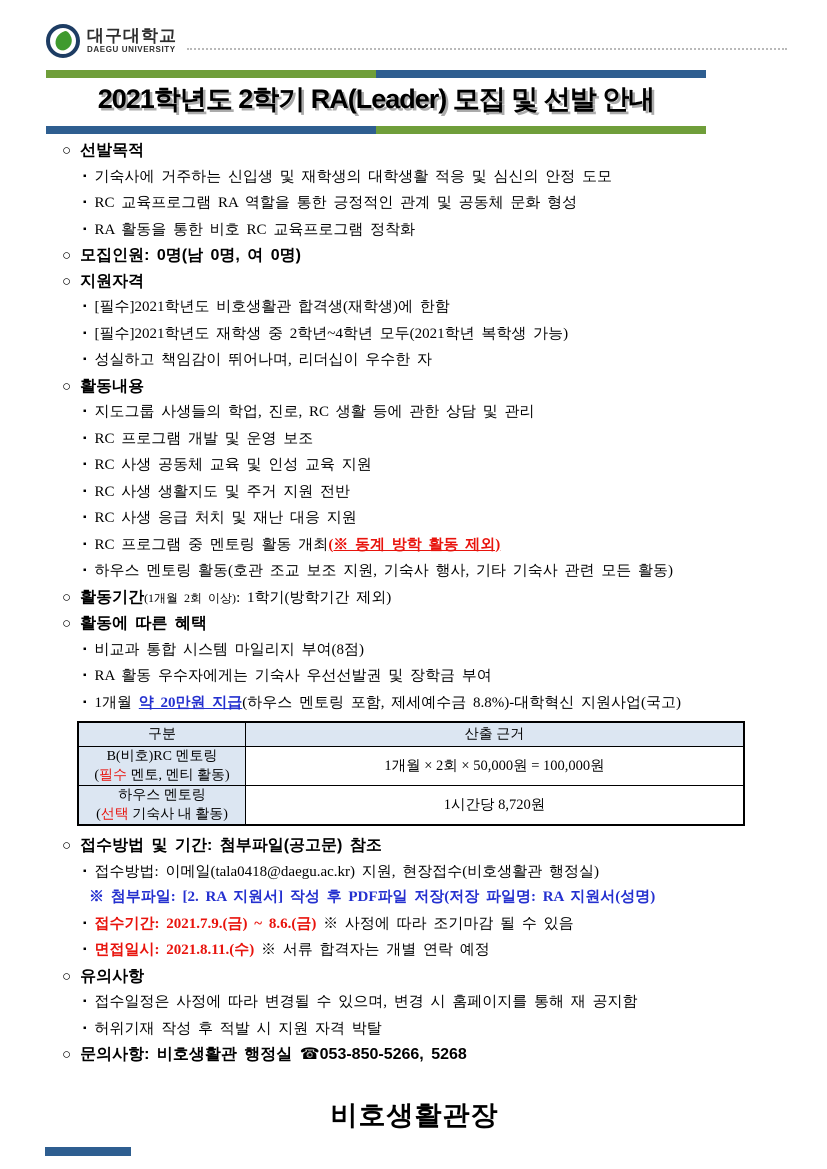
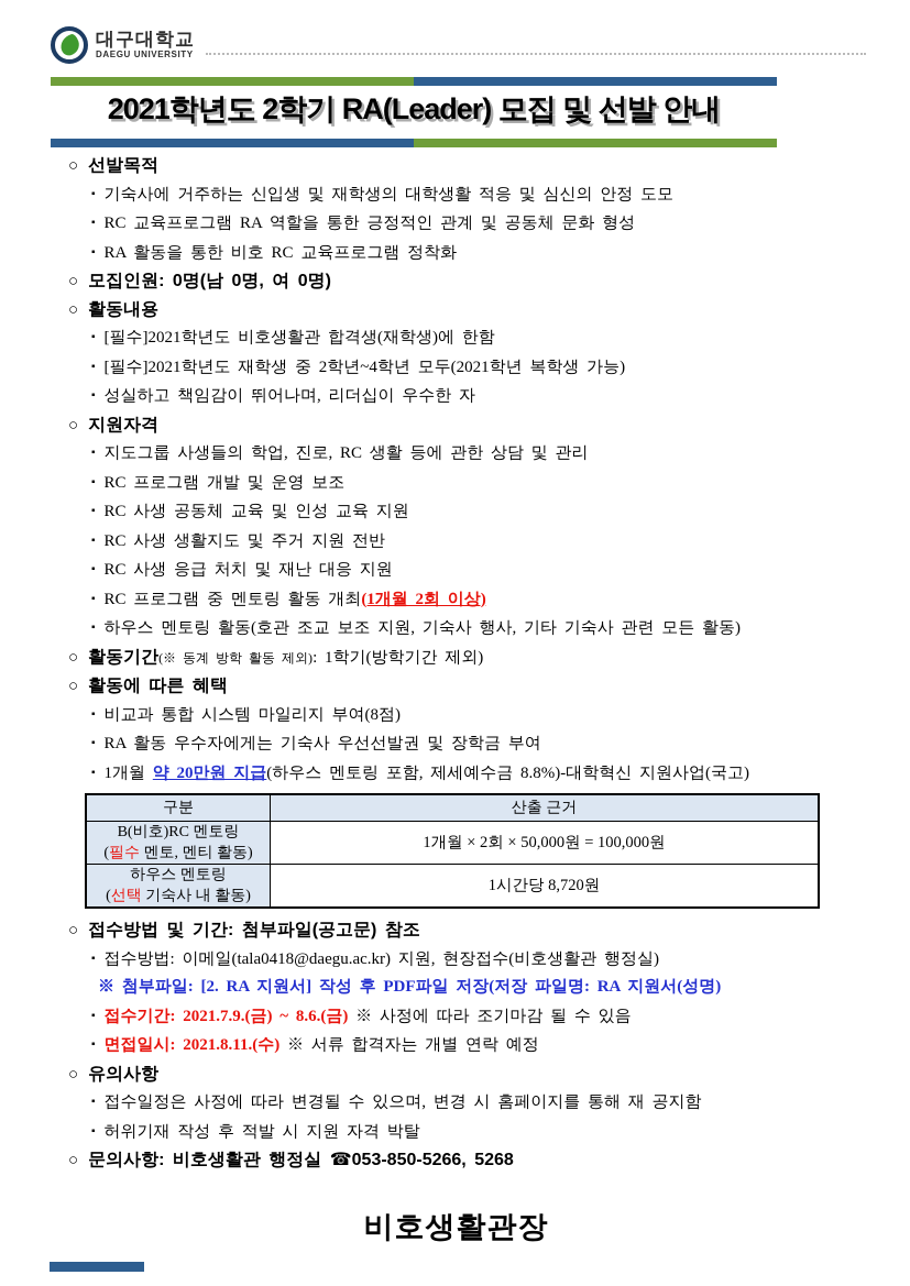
  대구대학교
  DAEGU UNIVERSITY
  2021학년도 2학기 RA(Leader) 모집 및 선발 안내
  ○ 선발목적
  ▪ 기숙사에 거주하는 신입생 및 재학생의 대학생활 적응 및 심신의 안정 도모
  ▪ RC 교육프로그램 RA 역할을 통한 긍정적인 관계 및 공동체 문화 형성
  ▪ RA 활동을 통한 비호 RC 교육프로그램 정착화
  ○ 모집인원: 0명(남 0명, 여 0명)
- ○ 지원자격
+ ○ 활동내용
  ▪ [필수]2021학년도 비호생활관 합격생(재학생)에 한함
  ▪ [필수]2021학년도 재학생 중 2학년~4학년 모두(2021학년 복학생 가능)
  ▪ 성실하고 책임감이 뛰어나며, 리더십이 우수한 자
- ○ 활동내용
+ ○ 지원자격
  ▪ 지도그룹 사생들의 학업, 진로, RC 생활 등에 관한 상담 및 관리
  ▪ RC 프로그램 개발 및 운영 보조
  ▪ RC 사생 공동체 교육 및 인성 교육 지원
  ▪ RC 사생 생활지도 및 주거 지원 전반
  ▪ RC 사생 응급 처치 및 재난 대응 지원
- ▪ RC 프로그램 중 멘토링 활동 개최(※ 동계 방학 활동 제외)
+ ▪ RC 프로그램 중 멘토링 활동 개최(1개월 2회 이상)
  ▪ 하우스 멘토링 활동(호관 조교 보조 지원, 기숙사 행사, 기타 기숙사 관련 모든 활동)
- ○ 활동기간(1개월 2회 이상): 1학기(방학기간 제외)
+ ○ 활동기간(※ 동계 방학 활동 제외): 1학기(방학기간 제외)
  ○ 활동에 따른 혜택
  ▪ 비교과 통합 시스템 마일리지 부여(8점)
  ▪ RA 활동 우수자에게는 기숙사 우선선발권 및 장학금 부여
  ▪ 1개월 약 20만원 지급(하우스 멘토링 포함, 제세예수금 8.8%)-대학혁신 지원사업(국고)
  구분	산출 근거
  B(비호)RC 멘토링(필수 멘토, 멘티 활동)	1개월 × 2회 × 50,000원 = 100,000원
  하우스 멘토링(선택 기숙사 내 활동)	1시간당 8,720원
  ○ 접수방법 및 기간: 첨부파일(공고문) 참조
  ▪ 접수방법: 이메일(tala0418@daegu.ac.kr) 지원, 현장접수(비호생활관 행정실)
  ※ 첨부파일: [2. RA 지원서] 작성 후 PDF파일 저장(저장 파일명: RA 지원서(성명)
  ▪ 접수기간: 2021.7.9.(금) ~ 8.6.(금) ※ 사정에 따라 조기마감 될 수 있음
  ▪ 면접일시: 2021.8.11.(수) ※ 서류 합격자는 개별 연락 예정
  ○ 유의사항
  ▪ 접수일정은 사정에 따라 변경될 수 있으며, 변경 시 홈페이지를 통해 재 공지함
  ▪ 허위기재 작성 후 적발 시 지원 자격 박탈
  ○ 문의사항: 비호생활관 행정실 ☎053-850-5266, 5268
  비호생활관장
